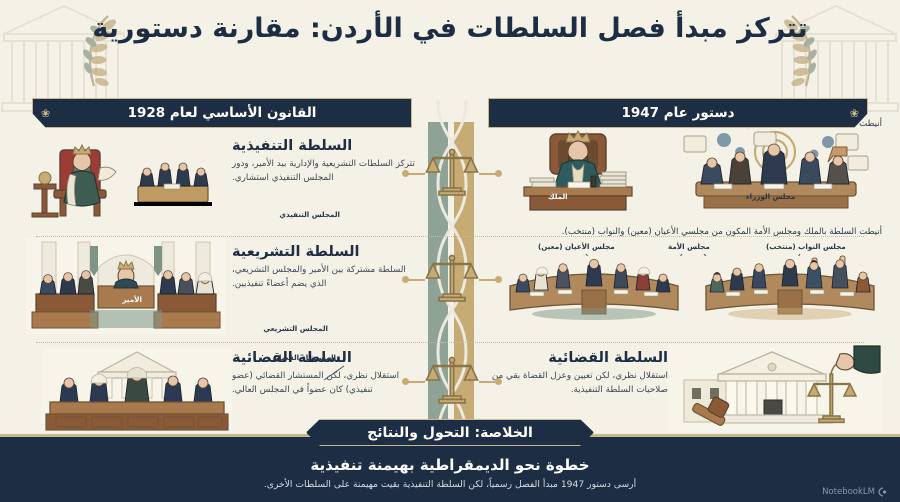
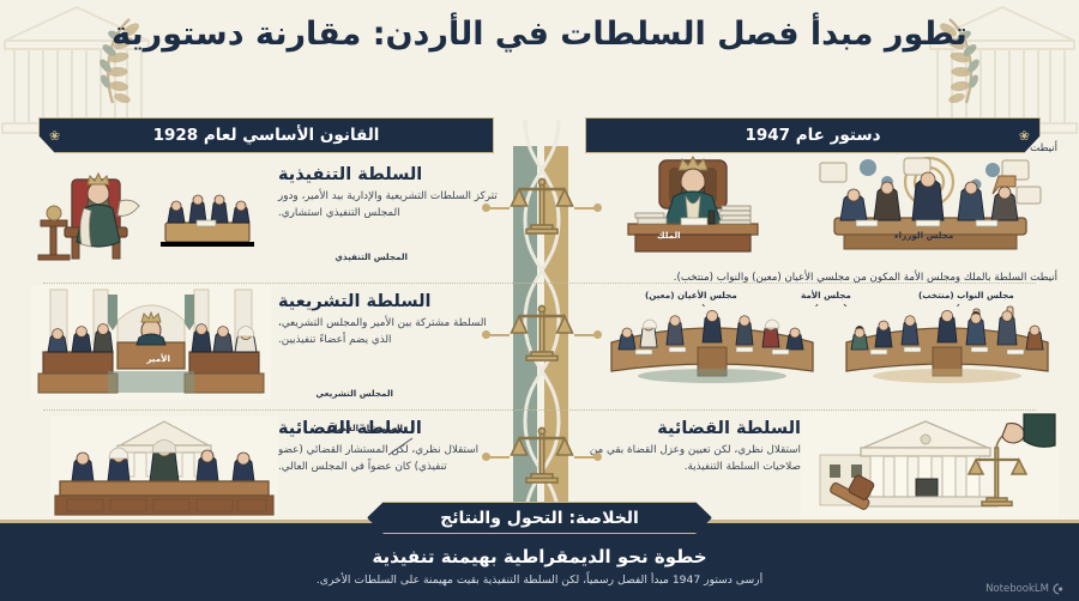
- تتركز مبدأ فصل السلطات في الأردن: مقارنة دستورية
+ تطور مبدأ فصل السلطات في الأردن: مقارنة دستورية
  ❀
  القانون الأساسي لعام 1928
  ❀
  دستور عام 1947
  السلطة التنفيذية
  تتركز السلطات التشريعية والإدارية بيد الأمير، ودور المجلس التنفيذي استشاري.
  المجلس التنفيذي
  الملك
  مجلس الوزراء
  السلطة التشريعية
  السلطة مشتركة بين الأمير والمجلس التشريعي، الذي يضم أعضاءً تنفيذيين.
  الأمير
  المجلس التشريعي
  مجلس الأعيان (معين)
  مجلس الأمة
  مجلس النواب (منتخب)
  أنيطت السلطة بالملك ومجلس الأمة المكون من مجلسي الأعيان (معين) والنواب (منتخب).
  السلطة القضائية
  استقلال نظري، لك المستشار القضائي (عضو تنفيذي) كان عضواً في المجلس العالي.
  المستشار القضائي
  السلطة القضائية
  استقلال نظري، لكن تعيين وعزل القضاة بقي من صلاحيات السلطة التنفيذية.
  الخلاصة: التحول والنتائج
  خطوة نحو الديمقراطية بهيمنة تنفيذية
  أرسى دستور 1947 مبدأ الفصل رسمياً، لكن السلطة التنفيذية بقيت مهيمنة على السلطات الأخرى.
  NotebookLM
